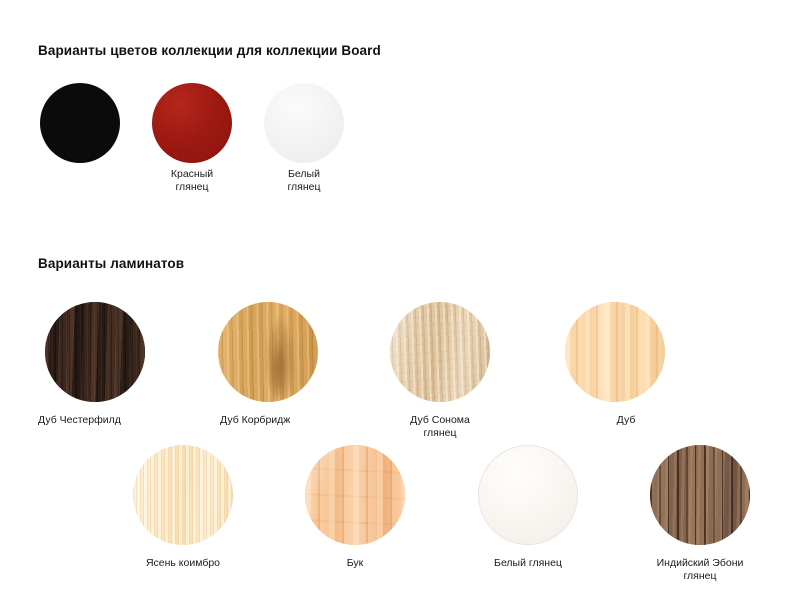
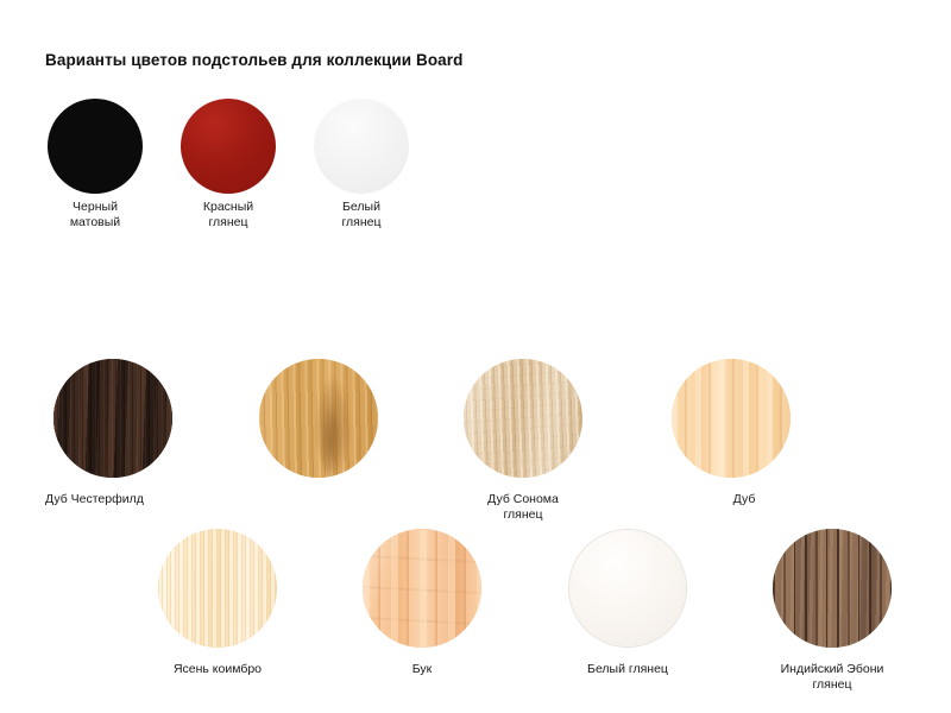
- Варианты цветов коллекции для коллекции Board
+ Варианты цветов подстольев для коллекции Board
+ Черный
+ матовый
  Красный
  глянец
  Белый
  глянец
- Варианты ламинатов
  Дуб Честерфилд
- Дуб Корбридж
  Дуб Сонома
  глянец
  Дуб
  Ясень коимбро
  Бук
  Белый глянец
  Индийский Эбони
  глянец
